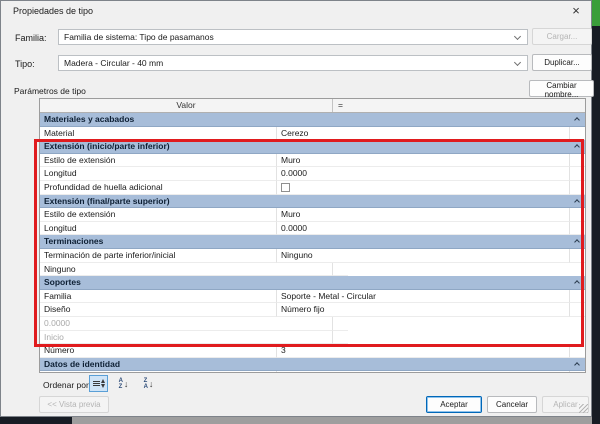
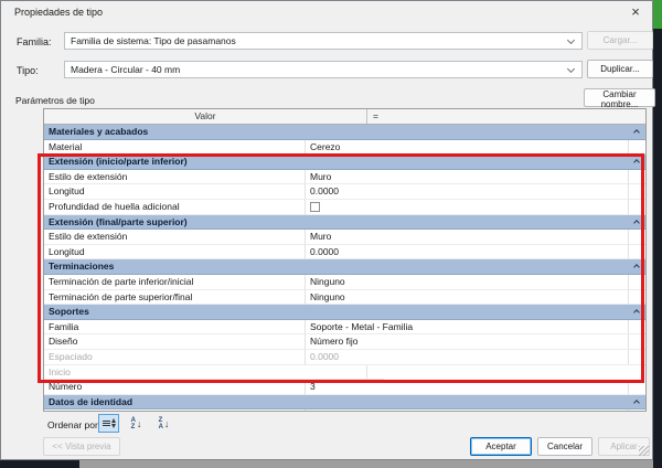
  Propiedades de tipo
  ×
  Familia:
  Familia de sistema: Tipo de pasamanos
  Cargar...
  Tipo:
  Madera - Circular - 40 mm
  Duplicar...
  Cambiar nombre...
  Parámetros de tipo
  Valor
  =
  Materiales y acabados
  Material
  Cerezo
  Extensión (inicio/parte inferior)
  Estilo de extensión
  Muro
  Longitud
  0.0000
  Profundidad de huella adicional
  Extensión (final/parte superior)
  Estilo de extensión
  Muro
  Longitud
  0.0000
  Terminaciones
  Terminación de parte inferior/inicial
  Ninguno
+ Terminación de parte superior/final
  Ninguno
  Soportes
  Familia
- Soporte - Metal - Circular
+ Soporte - Metal - Familia
  Diseño
  Número fijo
+ Espaciado
  0.0000
  Inicio
  Número
  3
  Datos de identidad
  Ordenar por
  ↓
  ↓
  << Vista previa
  Aceptar
  Cancelar
  Aplicar
